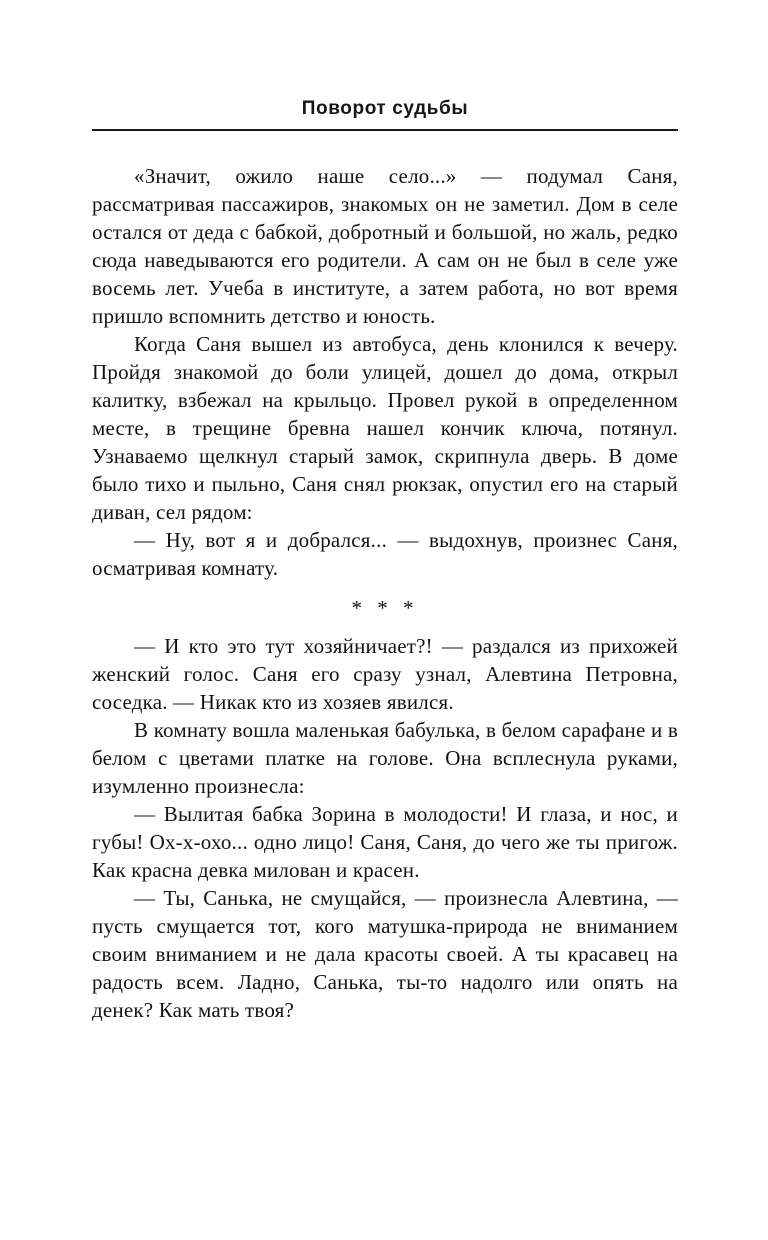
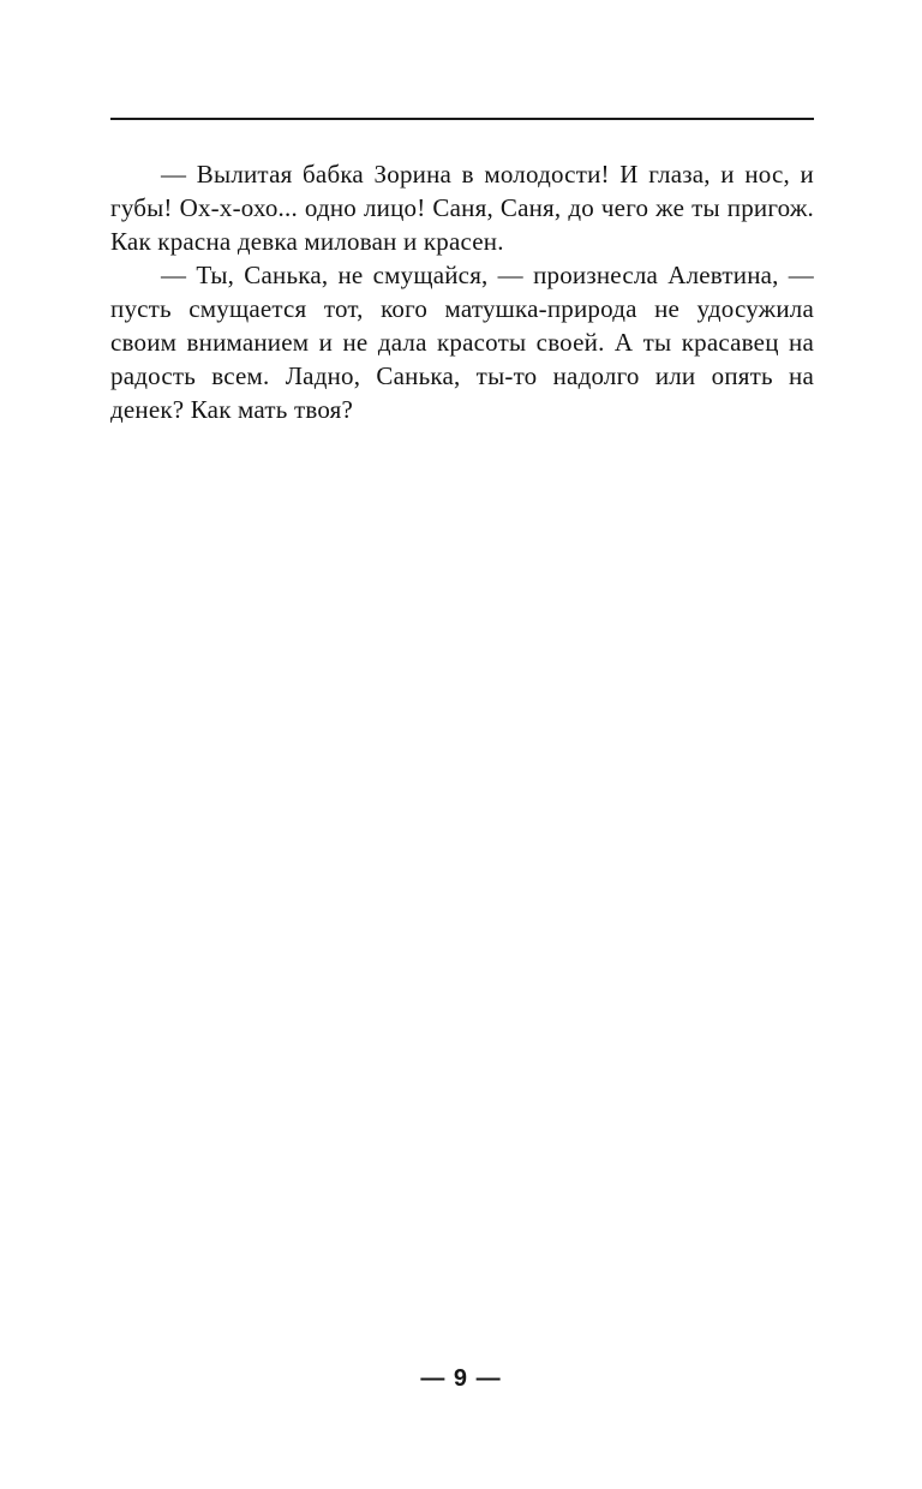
- Поворот судьбы
- «Значит, ожило наше село...» — подумал Саня, рассматривая пассажиров, знакомых он не заметил. Дом в селе остался от деда с бабкой, добротный и большой, но жаль, редко сюда наведываются его родители. А сам он не был в селе уже восемь лет. Учеба в институте, а затем работа, но вот время пришло вспомнить детство и юность.
- Когда Саня вышел из автобуса, день клонился к вечеру. Пройдя знакомой до боли улицей, дошел до дома, открыл калитку, взбежал на крыльцо. Провел рукой в определенном месте, в трещине бревна нашел кончик ключа, потянул. Узнаваемо щелкнул старый замок, скрипнула дверь. В доме было тихо и пыльно, Саня снял рюкзак, опустил его на старый диван, сел рядом:
- — Ну, вот я и добрался... — выдохнув, произнес Саня, осматривая комнату.
- * * *
- — И кто это тут хозяйничает?! — раздался из прихожей женский голос. Саня его сразу узнал, Алевтина Петровна, соседка. — Никак кто из хозяев явился.
- В комнату вошла маленькая бабулька, в белом сарафане и в белом с цветами платке на голове. Она всплеснула руками, изумленно произнесла:
  — Вылитая бабка Зорина в молодости! И глаза, и нос, и губы! Ох-х-охо... одно лицо! Саня, Саня, до чего же ты пригож. Как красна девка милован и красен.
- — Ты, Санька, не смущайся, — произнесла Алевтина, — пусть смущается тот, кого матушка-природа не вниманием своим вниманием и не дала красоты своей. А ты красавец на радость всем. Ладно, Санька, ты-то надолго или опять на денек? Как мать твоя?
+ — Ты, Санька, не смущайся, — произнесла Алевтина, — пусть смущается тот, кого матушка-природа не удосужила своим вниманием и не дала красоты своей. А ты красавец на радость всем. Ладно, Санька, ты-то надолго или опять на денек? Как мать твоя?
+ — 9 —
